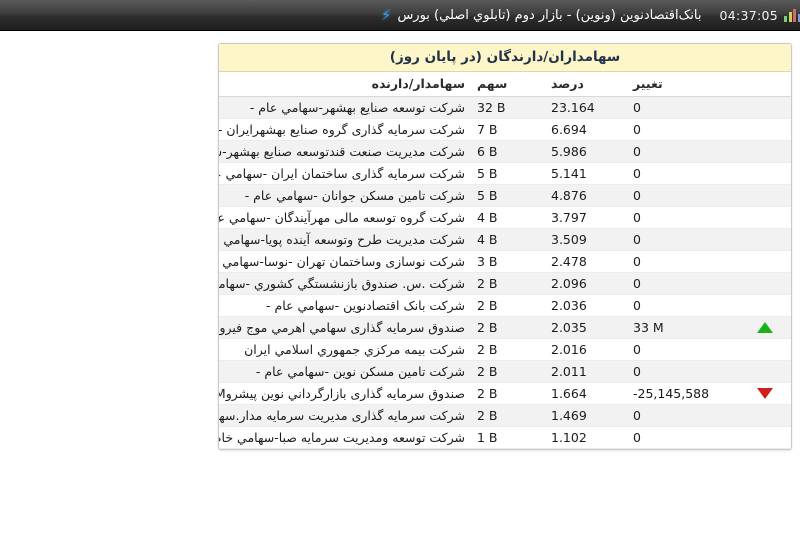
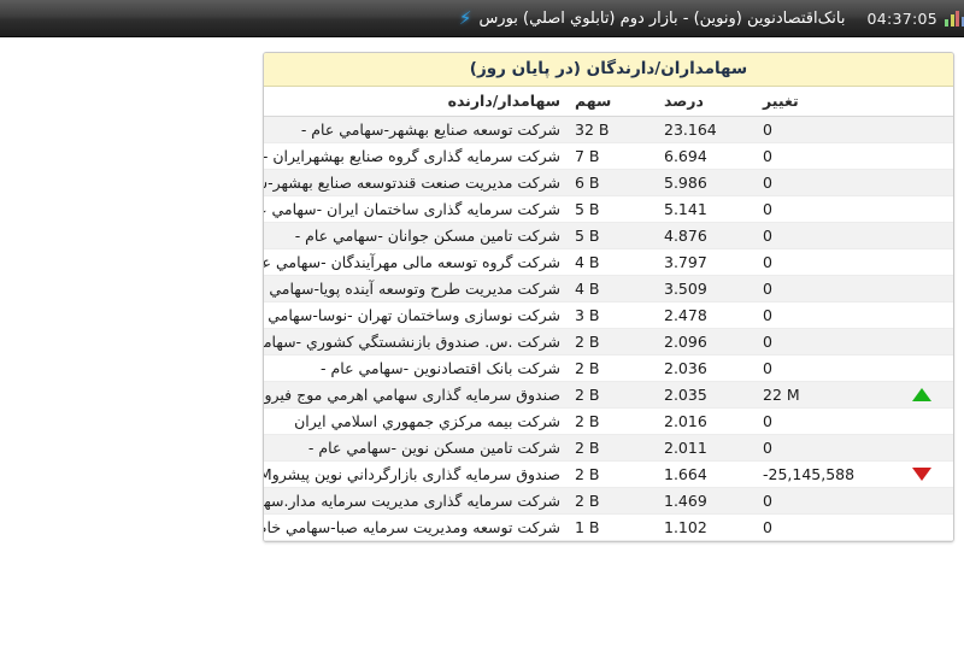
  04:37:05
  بانک‌اقتصادنوین (ونوین) - بازار دوم (تابلوي اصلي) بورس
  ⚡
  سهامداران/دارندگان (در پایان روز)
  	تغییر	درصد	سهم	سهامدار/دارنده
  	0	23.164	32 B	شرکت توسعه صنایع بهشهر-سهامي عام -
  	0	6.694	7 B	شرکت سرمایه گذاری گروه صنایع بهشهرایران -
  	0	5.986	6 B	شرکت مدیریت صنعت قندتوسعه صنایع بهشهر-
  	0	5.141	5 B	شرکت سرمایه گذاری ساختمان ایران -سهامي
  	0	4.876	5 B	شرکت تامین مسکن جوانان -سهامي عام -
  	0	3.797	4 B	شرکت گروه توسعه مالی مهرآیندگان -سهامي ع
  	0	3.509	4 B	شرکت مدیریت طرح وتوسعه آینده پویا-سهامي
  	0	2.478	3 B	شرکت نوسازی وساختمان تهران -نوسا-سهامي
  	0	2.096	2 B	شرکت .س. صندوق بازنشستگي کشوري -سهام
  	0	2.036	2 B	شرکت بانک اقتصادنوین -سهامي عام -
- 	33 M	2.035	2 B	صندوق سرمایه گذاری سهامي اهرمي موج فیرو
+ 	22 M	2.035	2 B	صندوق سرمایه گذاری سهامي اهرمي موج فیرو
  	0	2.016	2 B	شرکت بیمه مرکزي جمهوري اسلامي ایران
  	0	2.011	2 B	شرکت تامین مسکن نوین -سهامي عام -
  	-25,145,588	1.664	2 B	صندوق سرمایه گذاری بازارگرداني نوین پیشروM
  	0	1.469	2 B	شرکت سرمایه گذاری مدیریت سرمایه مدار.سه
  	0	1.102	1 B	شرکت توسعه ومدیریت سرمایه صبا-سهامي خا
